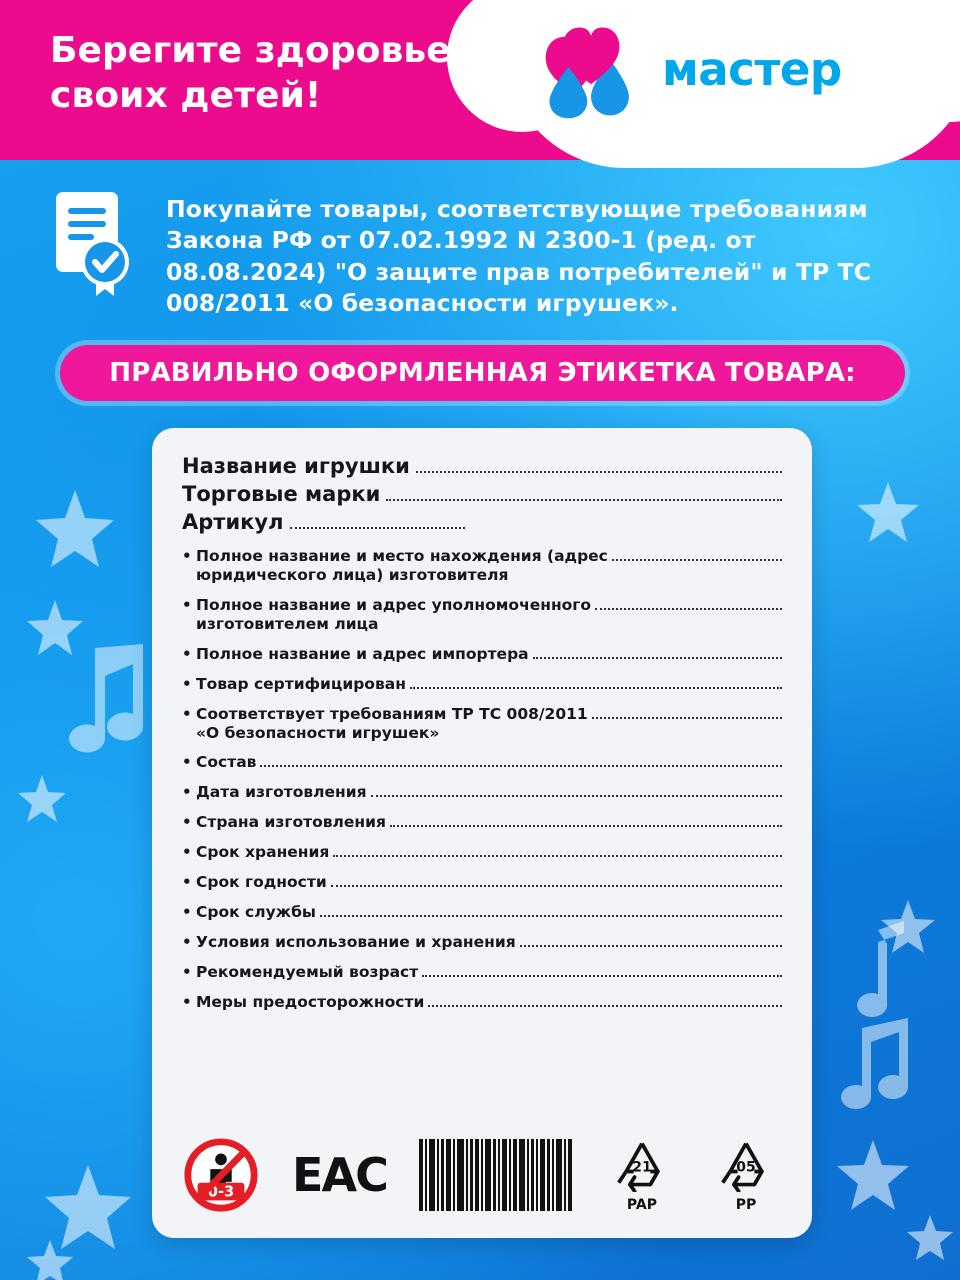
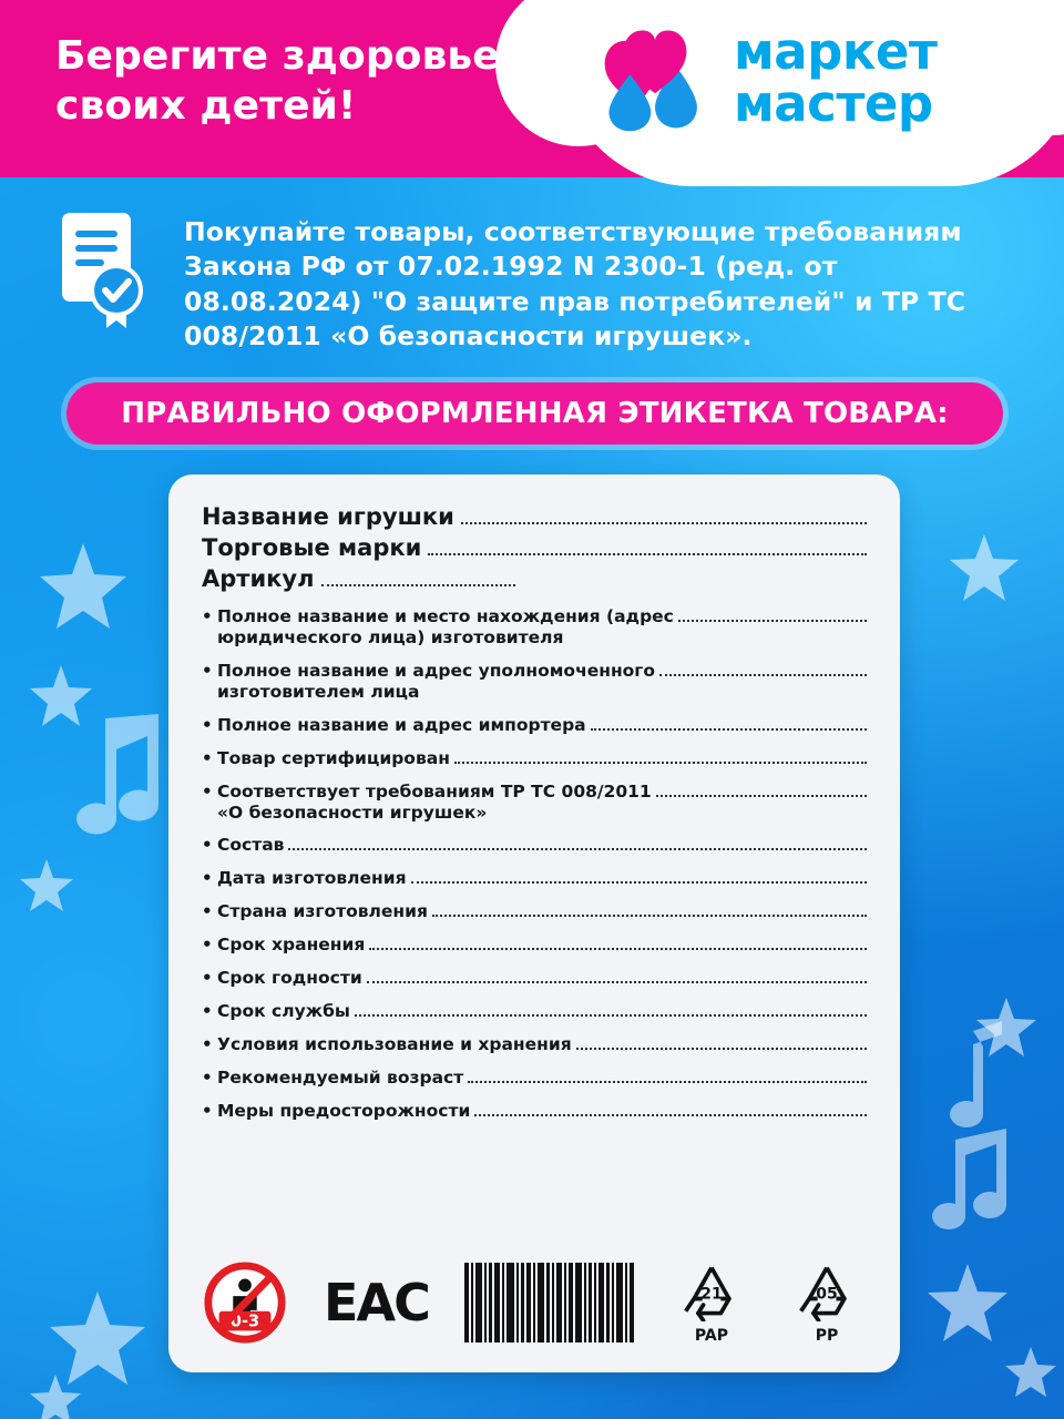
  Берегите здоровье
  своих детей!
+ маркет
  мастер
  Покупайте товары, соответствующие требованиям Закона РФ от 07.02.1992 N 2300-1 (ред. от 08.08.2024) "О защите прав потребителей" и ТР ТС 008/2011 «О безопасности игрушек».
  ПРАВИЛЬНО ОФОРМЛЕННАЯ ЭТИКЕТКА ТОВАРА:
  Название игрушки
  Торговые марки
  Артикул
  •
  Полное название и место нахождения (адрес
  юридического лица) изготовителя
  •
  Полное название и адрес уполномоченного
  изготовителем лица
  •
  Полное название и адрес импортера
  •
  Товар сертифицирован
  •
  Соответствует требованиям ТР ТС 008/2011
  «О безопасности игрушек»
  •
  Состав
  •
  Дата изготовления
  •
  Страна изготовления
  •
  Срок хранения
  •
  Срок годности
  •
  Срок службы
  •
  Условия использование и хранения
  •
  Рекомендуемый возраст
  •
  Меры предосторожности
  0-3
  EAC
  21
  PAP
  05
  PP
